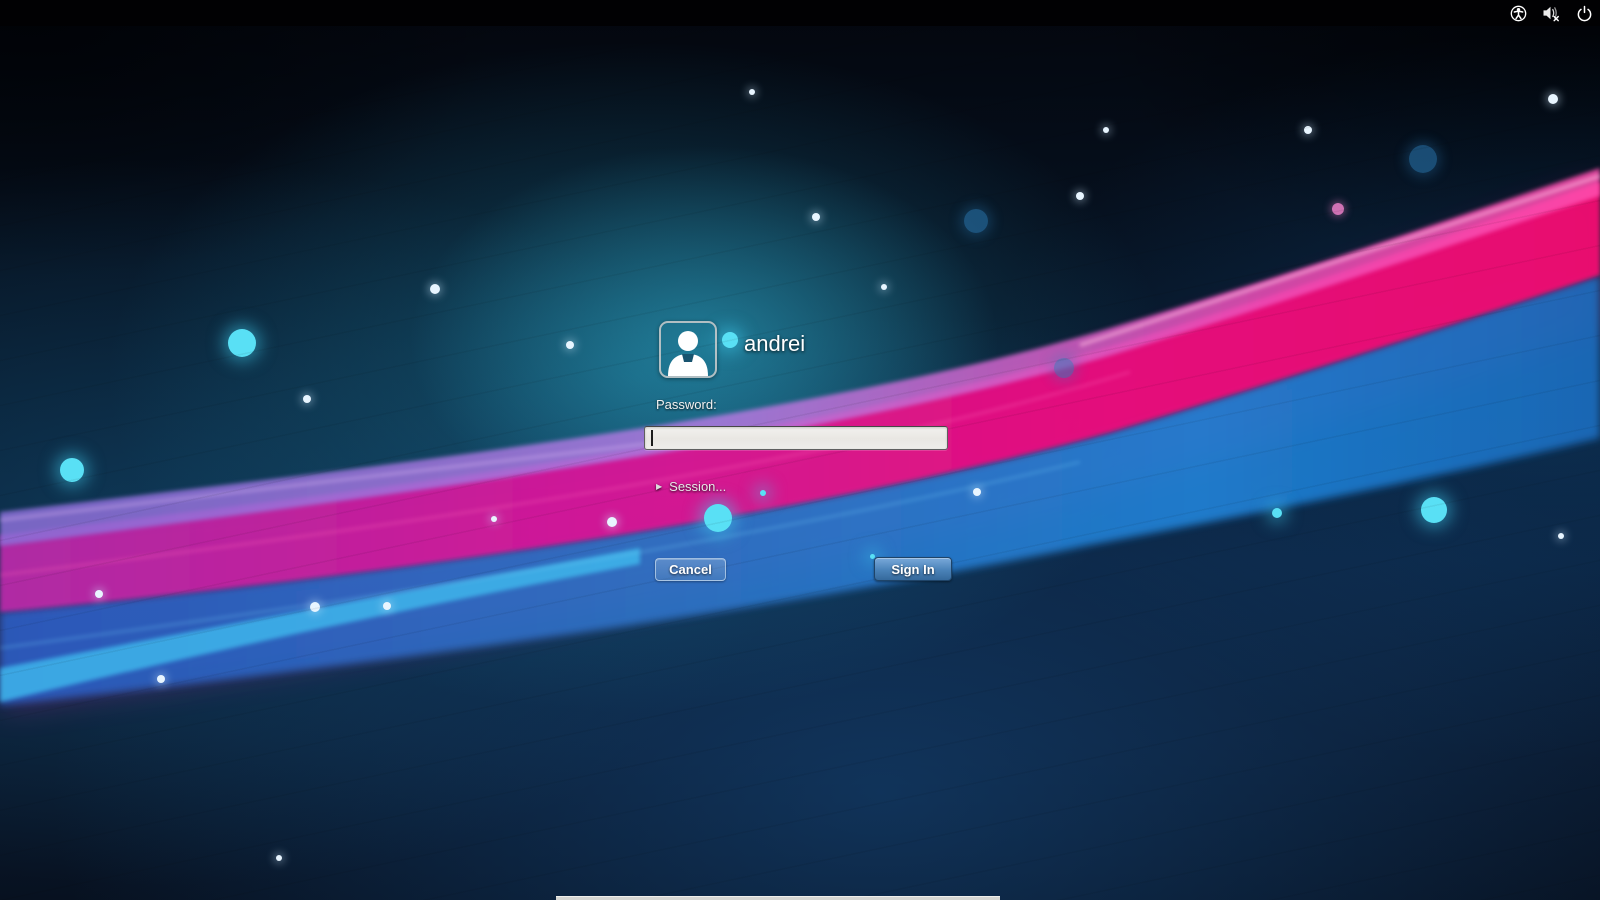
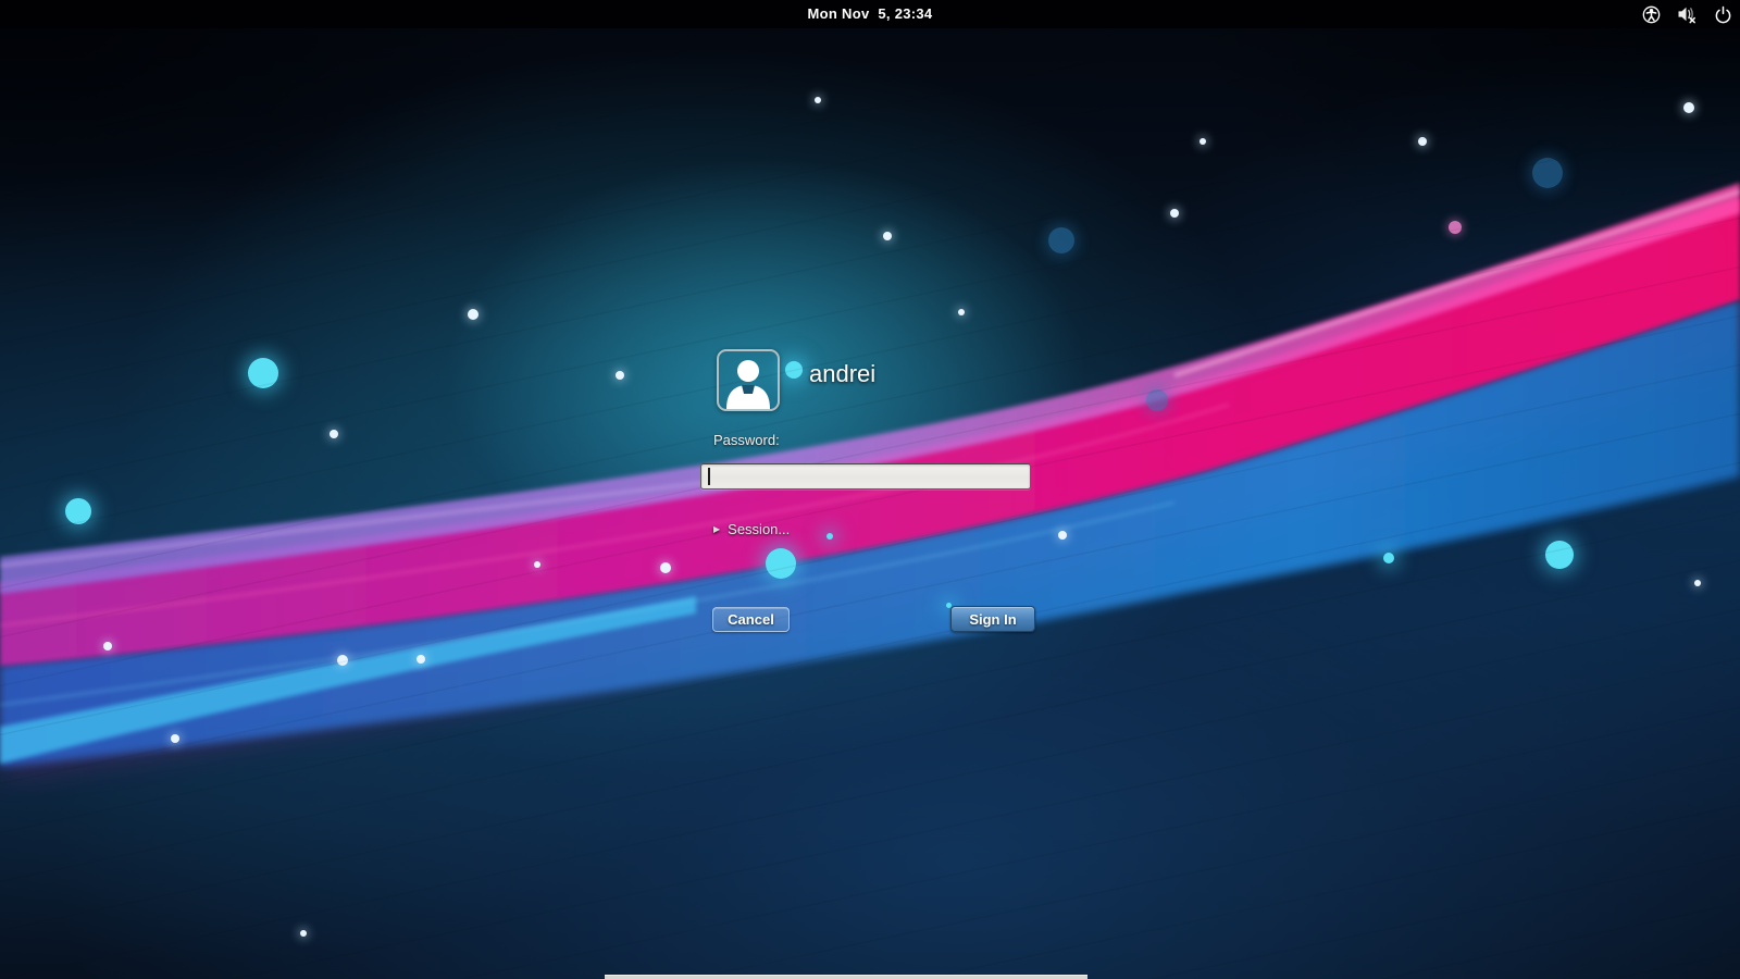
+ Mon Nov 5, 23:34
  andrei
  Password:
  ▶
  Session...
  Cancel
  Sign In
